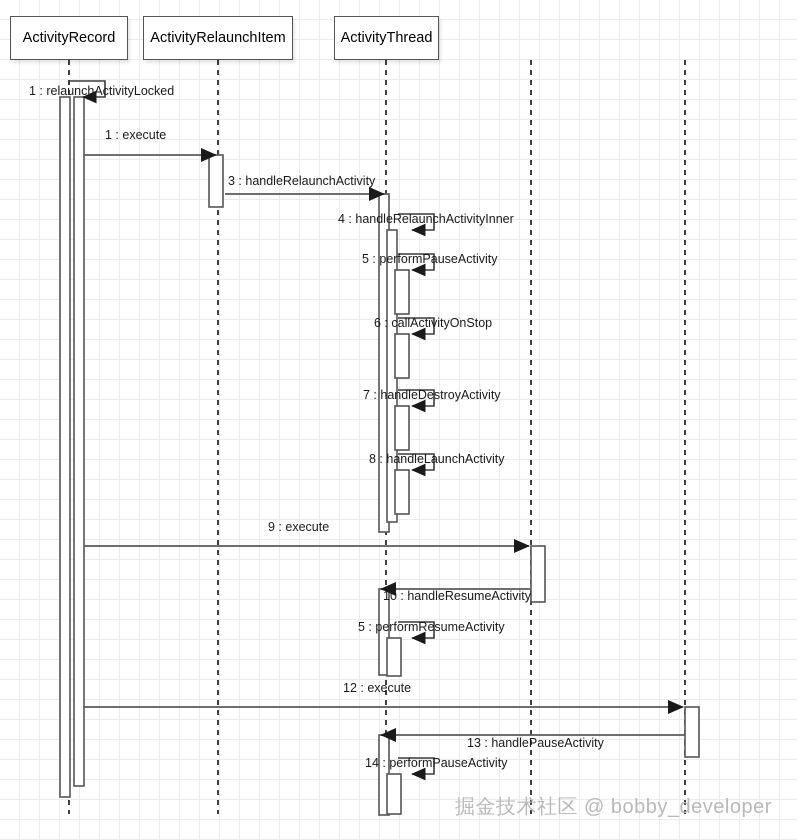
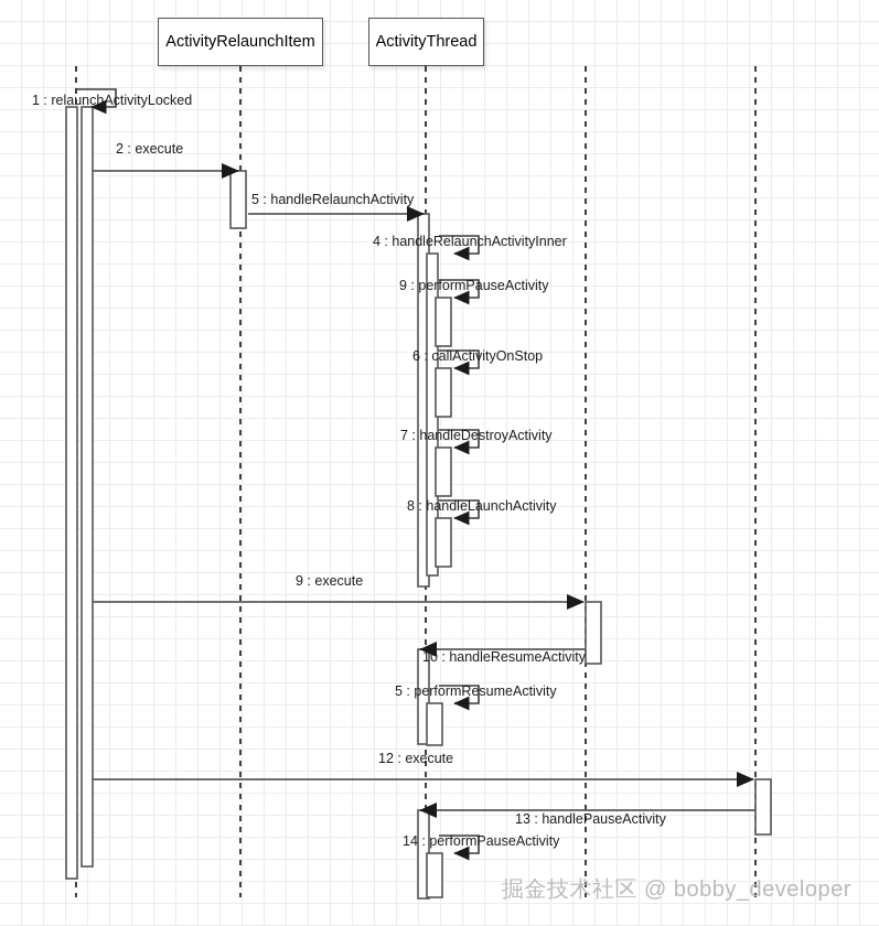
- ActivityRecord
  ActivityRelaunchItem
  ActivityThread
  1 : relaunchActivityLocked
- 1 : execute
+ 2 : execute
- 3 : handleRelaunchActivity
+ 5 : handleRelaunchActivity
  4 : handleRelaunchActivityInner
- 5 : performPauseActivity
+ 9 : performPauseActivity
  6 : callActivityOnStop
  7 : handleDestroyActivity
  8 : handleLaunchActivity
  9 : execute
  10 : handleResumeActivity
  5 : performResumeActivity
  12 : execute
  13 : handlePauseActivity
  14 : performPauseActivity
  掘金技术社区 @ bobby_developer
